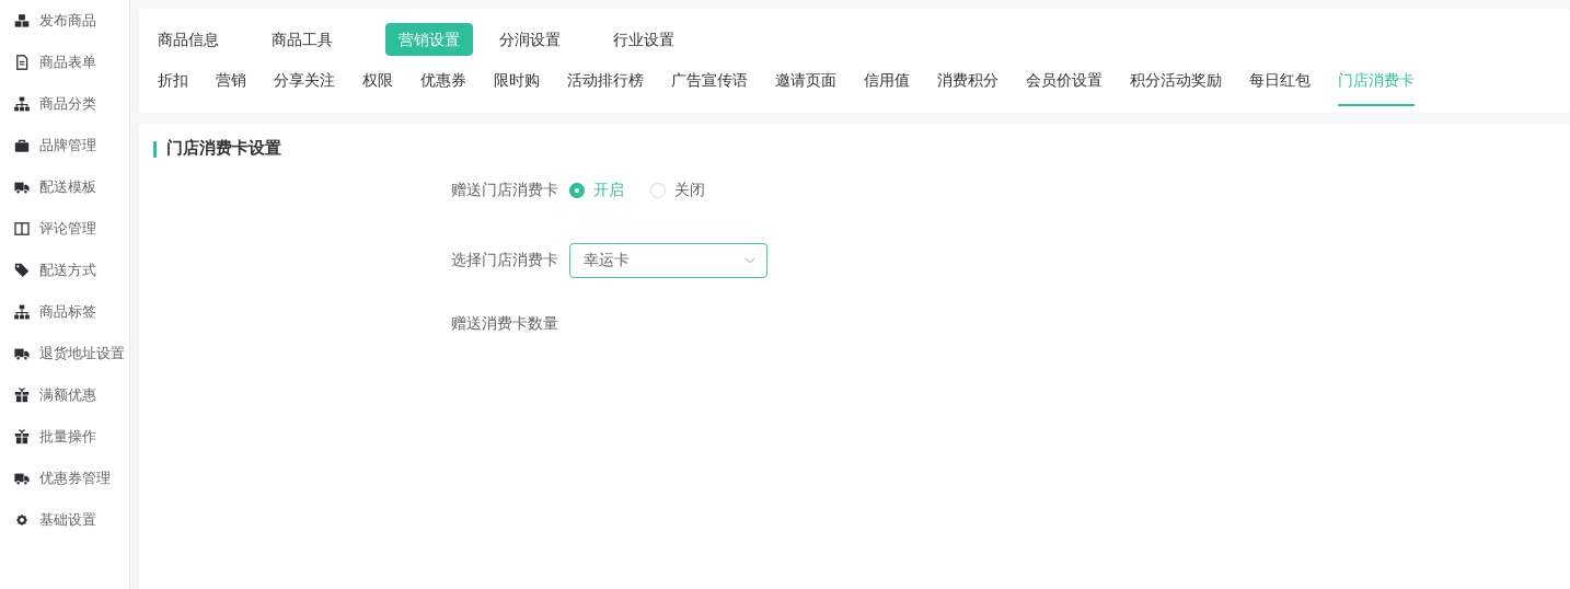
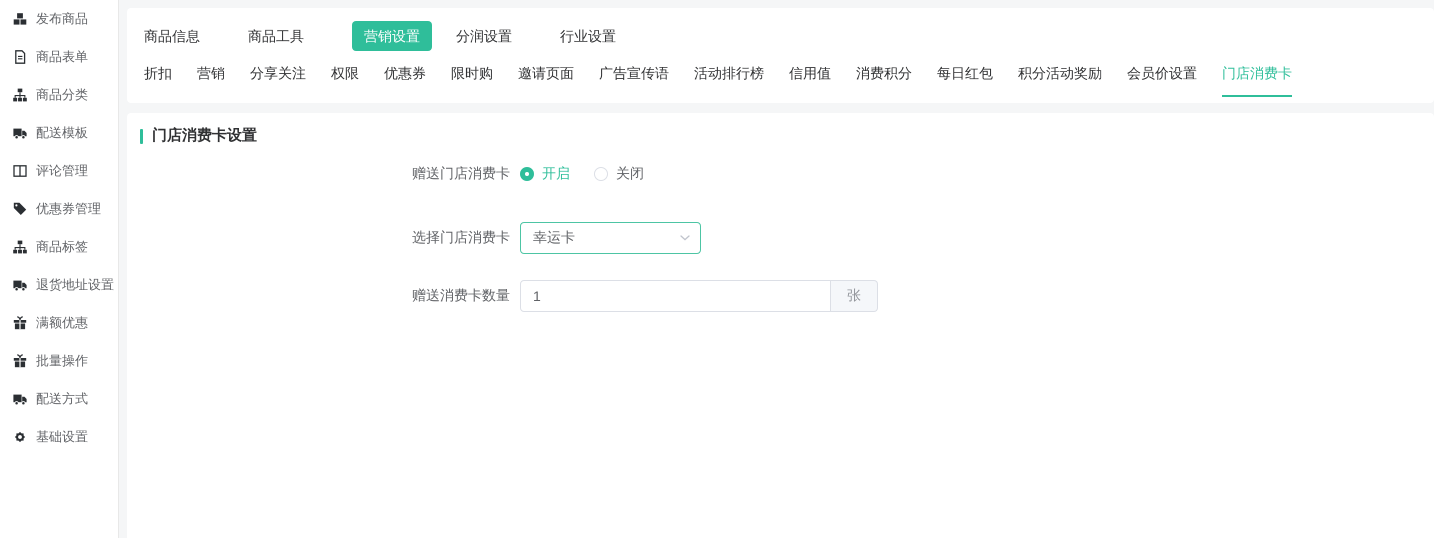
  发布商品
  商品表单
  商品分类
- 品牌管理
  配送模板
  评论管理
- 配送方式
+ 优惠券管理
  商品标签
  退货地址设置
  满额优惠
  批量操作
- 优惠券管理
+ 配送方式
  基础设置
  商品信息
  商品工具
  营销设置
  分润设置
  行业设置
  折扣
  营销
  分享关注
  权限
  优惠券
  限时购
- 活动排行榜
+ 邀请页面
  广告宣传语
- 邀请页面
+ 活动排行榜
  信用值
  消费积分
- 会员价设置
+ 每日红包
  积分活动奖励
- 每日红包
+ 会员价设置
  门店消费卡
  门店消费卡设置
  赠送门店消费卡
  开启
  关闭
  选择门店消费卡
  幸运卡
  赠送消费卡数量
+ 1
+ 张
